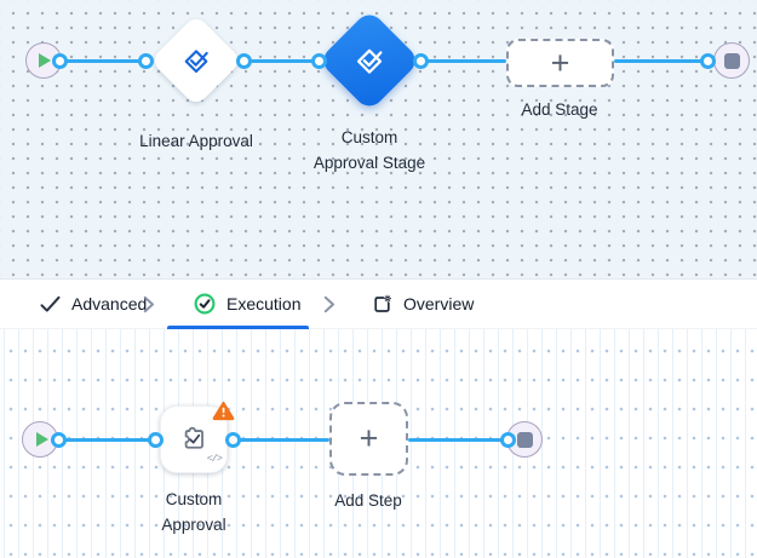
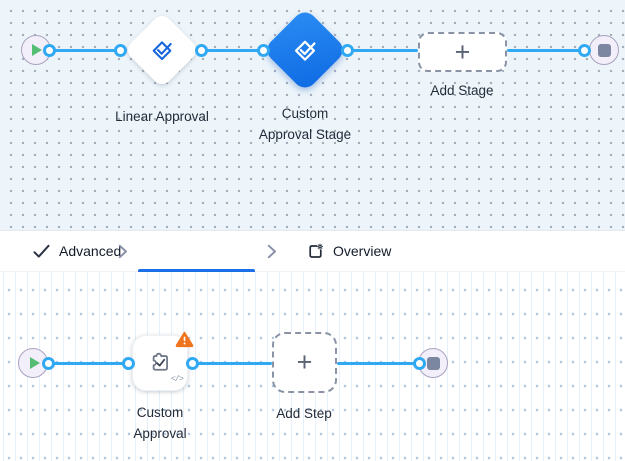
  +
  Linear Approval
  Custom
  Approval Stage
  Add Stage
  Advanced
- Execution
  Overview
  </>
  +
  Custom
  Approval
  Add Step
